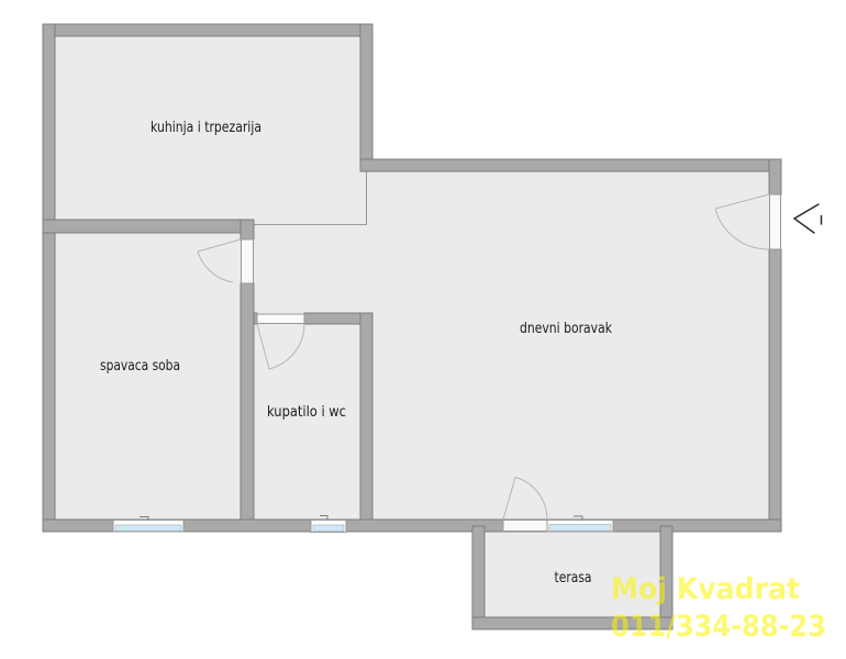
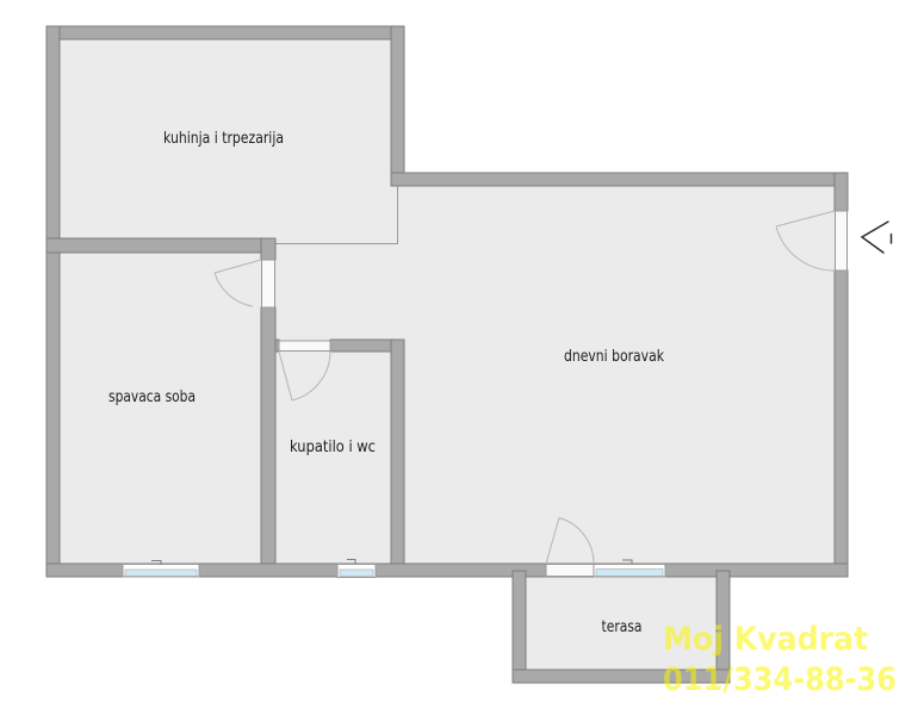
  kuhinja i trpezarija
  spavaca soba
  kupatilo i wc
  dnevni boravak
  terasa
  Moj Kvadrat
- 011/334-88-23
+ 011/334-88-36
